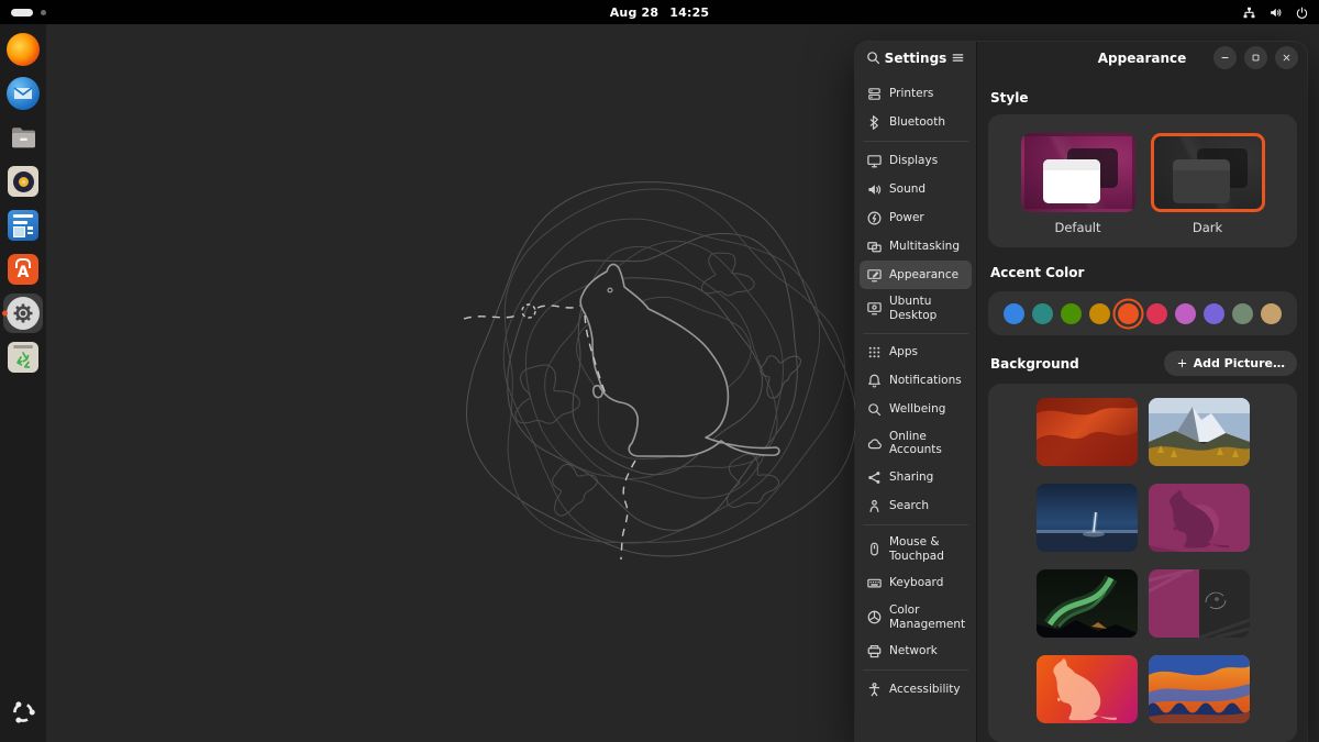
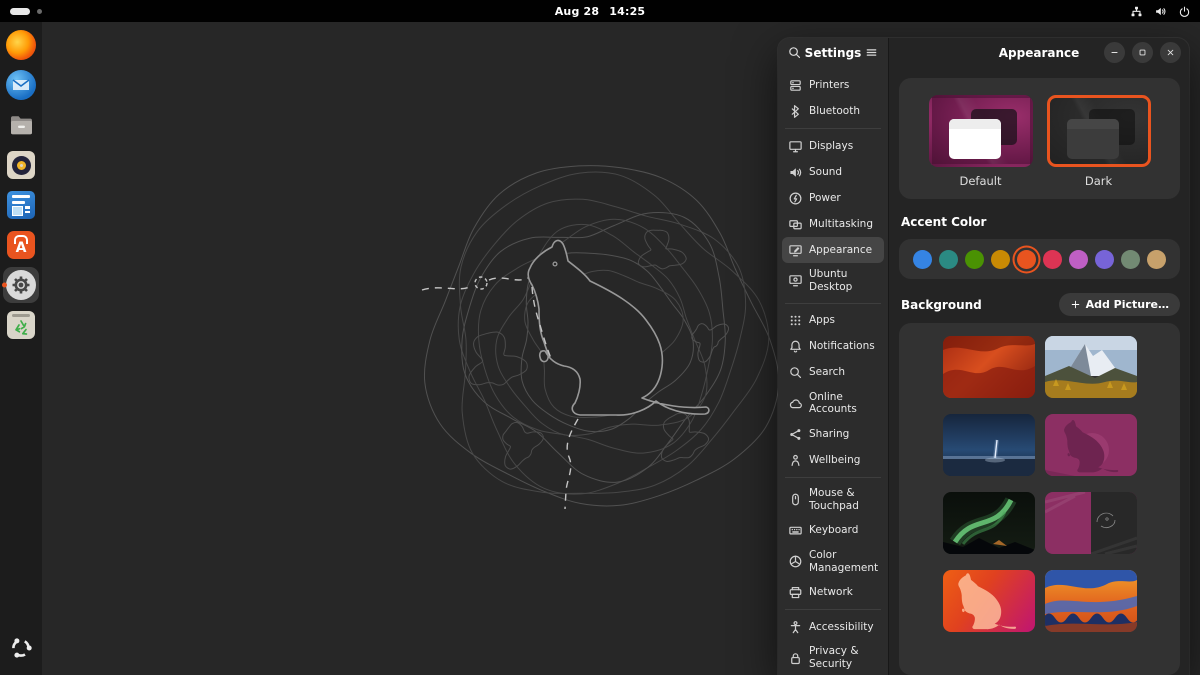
  Aug 28
  14:25
  A
  Settings
  Printers
  Bluetooth
  Displays
  Sound
  Power
  Multitasking
  Appearance
  Ubuntu Desktop
  Apps
  Notifications
- Wellbeing
+ Search
  Online Accounts
  Sharing
- Search
+ Wellbeing
  Mouse & Touchpad
  Keyboard
  Color Management
  Network
  Accessibility
+ Privacy & Security
  Appearance
- Style
  Default
  Dark
  Accent Color
  Background
  Add Picture…
